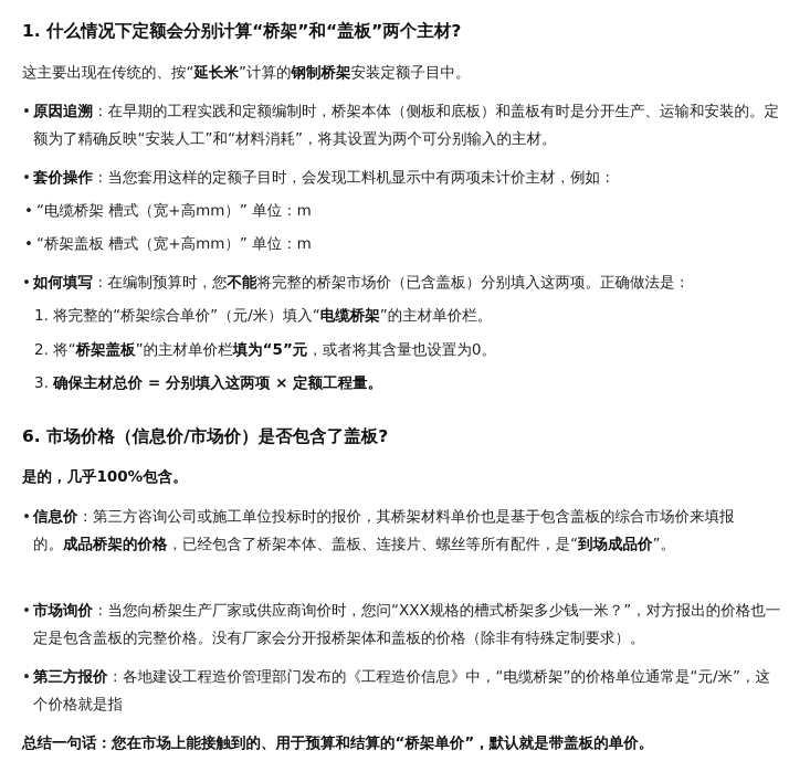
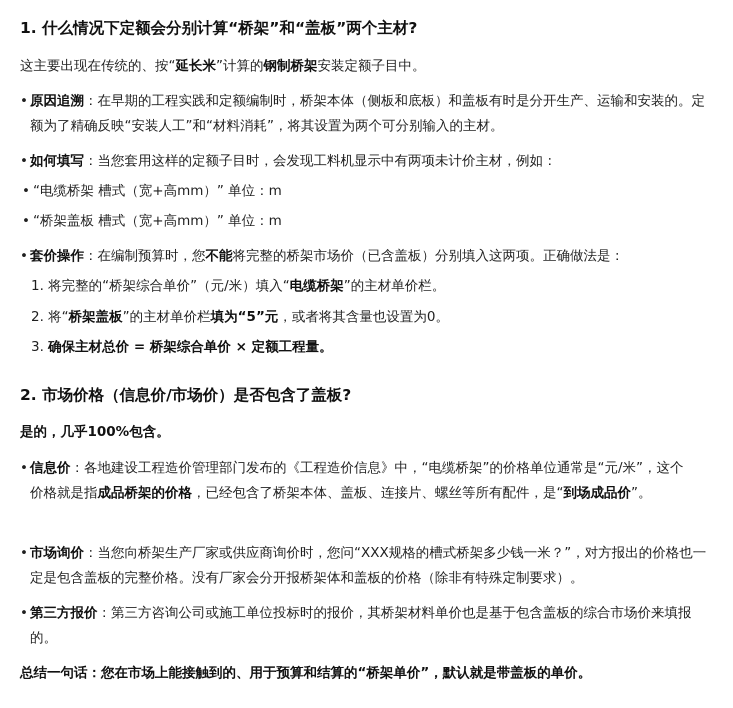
  1. 什么情况下定额会分别计算“桥架”和“盖板”两个主材?
  这主要出现在传统的、按“延长米”计算的钢制桥架安装定额子目中。
  •
  原因追溯：在早期的工程实践和定额编制时，桥架本体（侧板和底板）和盖板有时是分开生产、运输和安装的。定额为了精确反映“安装人工”和“材料消耗”，将其设置为两个可分别输入的主材。
  •
- 套价操作：当您套用这样的定额子目时，会发现工料机显示中有两项未计价主材，例如：
+ 如何填写：当您套用这样的定额子目时，会发现工料机显示中有两项未计价主材，例如：
  •
  “电缆桥架 槽式（宽+高mm）” 单位：m
  •
  “桥架盖板 槽式（宽+高mm）” 单位：m
  •
- 如何填写：在编制预算时，您不能将完整的桥架市场价（已含盖板）分别填入这两项。正确做法是：
+ 套价操作：在编制预算时，您不能将完整的桥架市场价（已含盖板）分别填入这两项。正确做法是：
  1. 将完整的“桥架综合单价”（元/米）填入“电缆桥架”的主材单价栏。
  2. 将“桥架盖板”的主材单价栏填为“5”元，或者将其含量也设置为0。
- 3. 确保主材总价 = 分别填入这两项 × 定额工程量。
+ 3. 确保主材总价 = 桥架综合单价 × 定额工程量。
- 6. 市场价格（信息价/市场价）是否包含了盖板?
+ 2. 市场价格（信息价/市场价）是否包含了盖板?
  是的，几乎100%包含。
  •
- 信息价：第三方咨询公司或施工单位投标时的报价，其桥架材料单价也是基于包含盖板的综合市场价来填报的。成品桥架的价格，已经包含了桥架本体、盖板、连接片、螺丝等所有配件，是“到场成品价”。
+ 信息价：各地建设工程造价管理部门发布的《工程造价信息》中，“电缆桥架”的价格单位通常是“元/米”，这个价格就是指成品桥架的价格，已经包含了桥架本体、盖板、连接片、螺丝等所有配件，是“到场成品价”。
  •
  市场询价：当您向桥架生产厂家或供应商询价时，您问“XXX规格的槽式桥架多少钱一米？”，对方报出的价格也一定是包含盖板的完整价格。没有厂家会分开报桥架体和盖板的价格（除非有特殊定制要求）。
  •
- 第三方报价：各地建设工程造价管理部门发布的《工程造价信息》中，“电缆桥架”的价格单位通常是“元/米”，这个价格就是指
+ 第三方报价：第三方咨询公司或施工单位投标时的报价，其桥架材料单价也是基于包含盖板的综合市场价来填报的。
  总结一句话：您在市场上能接触到的、用于预算和结算的“桥架单价”，默认就是带盖板的单价。
